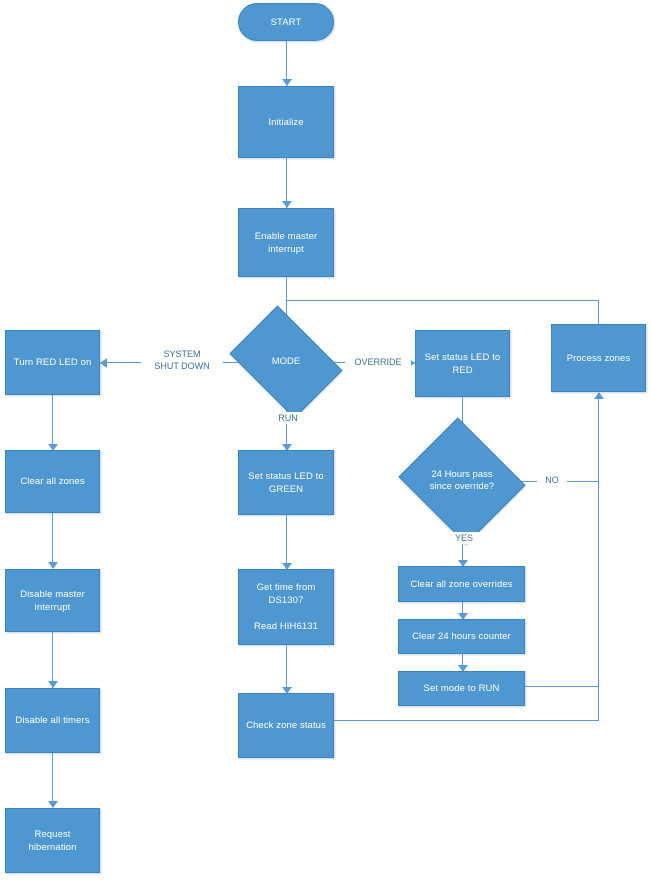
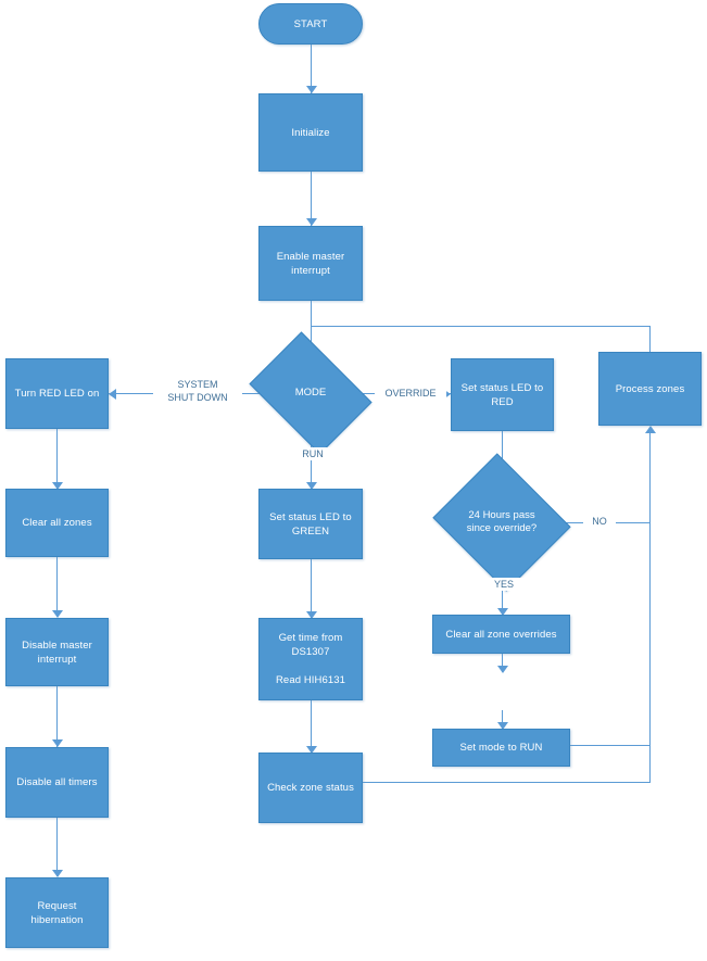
  START
  Initialize
  Enable master
  interrupt
  MODE
  Turn RED LED on
  Clear all zones
  Disable master
  interrupt
  Disable all timers
  Request hibernation
  Set status LED to
  GREEN
  Get time from
  DS1307
  Read HIH6131
  Check zone status
  Set status LED to
  RED
  24 Hours pass
  since override?
  Clear all zone overrides
- Clear 24 hours counter
  Set mode to RUN
  Process zones
  SYSTEM
  SHUT DOWN
  OVERRIDE
  RUN
  YES
  NO
